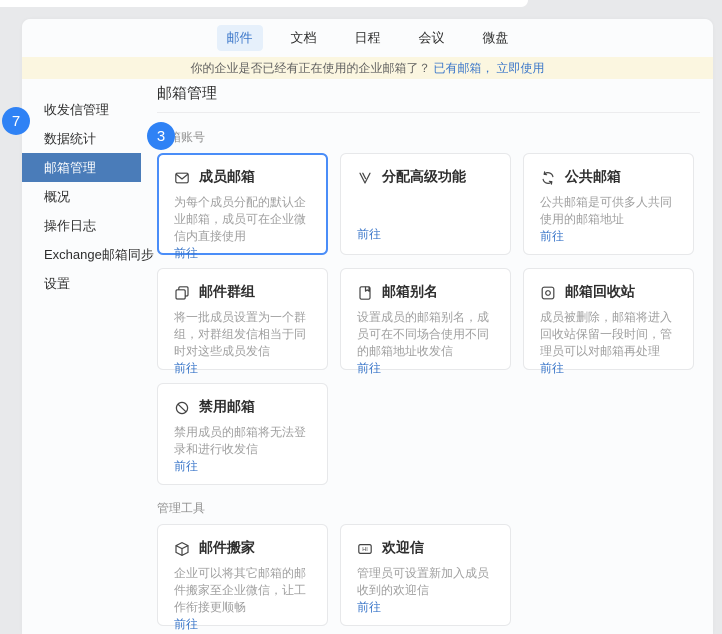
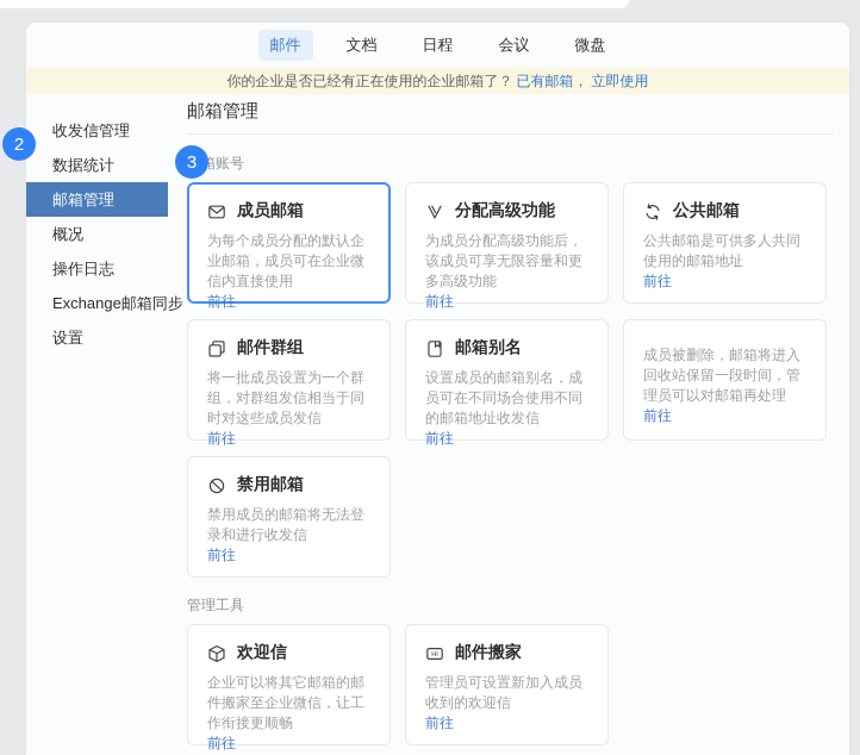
  邮件
  文档
  日程
  会议
  微盘
  你的企业是否已经有正在使用的企业邮箱了？
  已有邮箱，
  立即使用
  收发信管理
  数据统计
  邮箱管理
  概况
  操作日志
  Exchange邮箱同步
  设置
  邮箱管理
  箱账号
  成员邮箱
  为每个成员分配的默认企业邮箱，成员可在企业微信内直接使用
  前往
  分配高级功能
+ 为成员分配高级功能后，该成员可享无限容量和更多高级功能
  前往
  公共邮箱
  公共邮箱是可供多人共同使用的邮箱地址
  前往
  邮件群组
  将一批成员设置为一个群组，对群组发信相当于同时对这些成员发信
  前往
  邮箱别名
  设置成员的邮箱别名，成员可在不同场合使用不同的邮箱地址收发信
  前往
- 邮箱回收站
  成员被删除，邮箱将进入回收站保留一段时间，管理员可以对邮箱再处理
  前往
  禁用邮箱
  禁用成员的邮箱将无法登录和进行收发信
  前往
  管理工具
- 邮件搬家
+ 欢迎信
  企业可以将其它邮箱的邮件搬家至企业微信，让工作衔接更顺畅
  前往
- 欢迎信
+ 邮件搬家
  管理员可设置新加入成员收到的欢迎信
  前往
- 7
+ 2
  3
